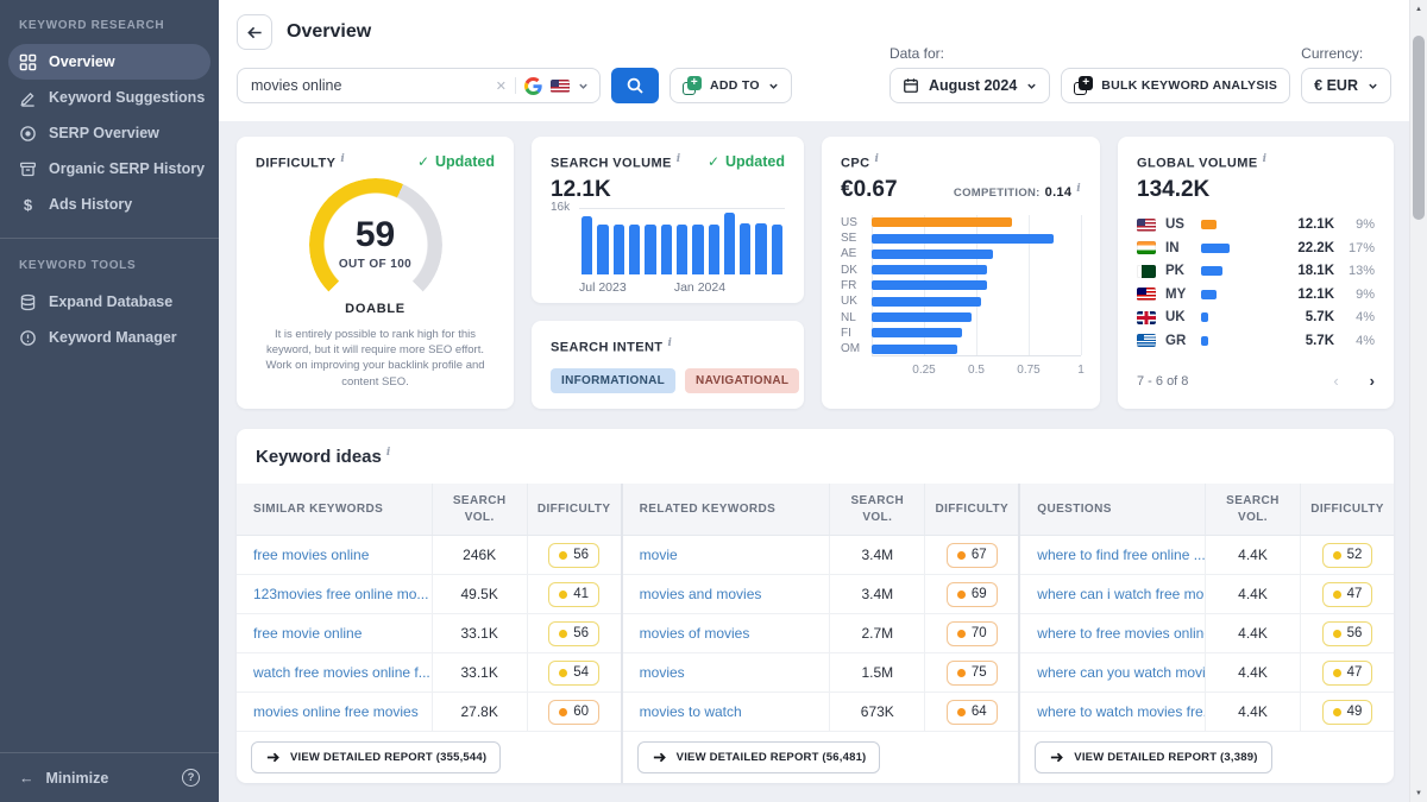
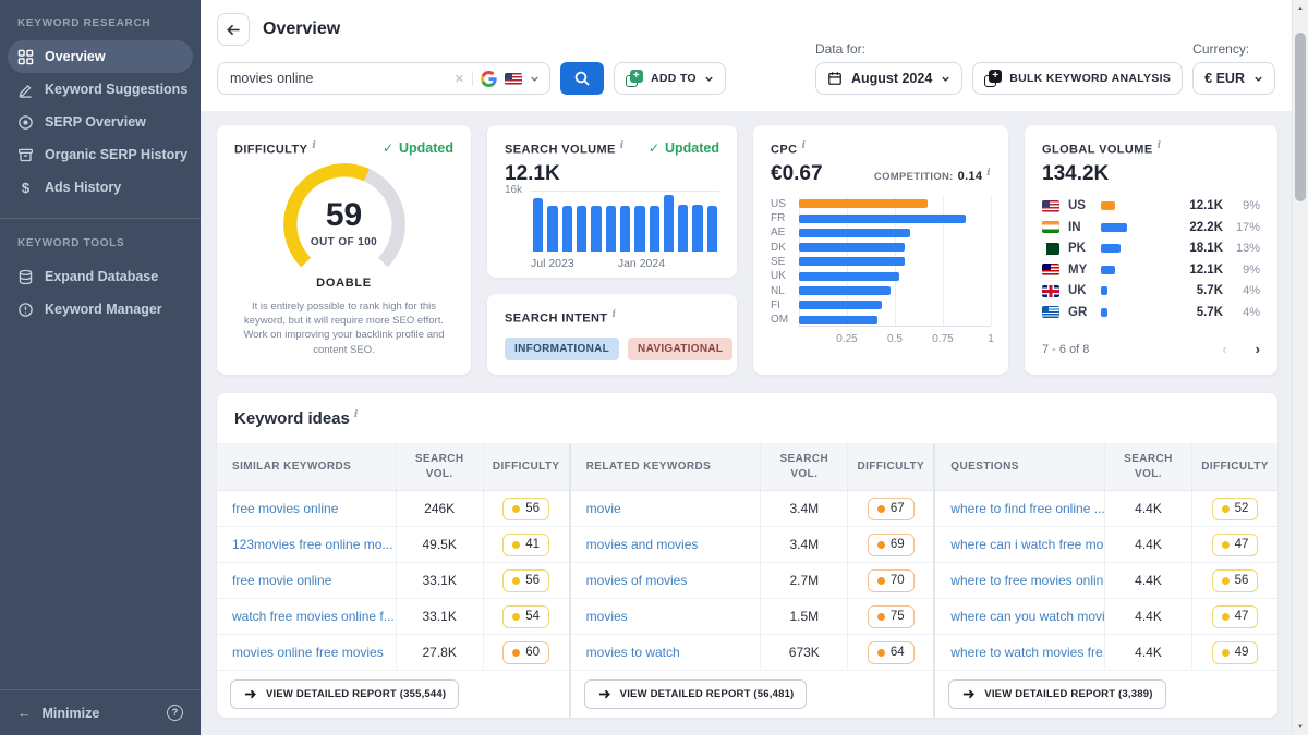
  KEYWORD RESEARCH
  Overview
  Keyword Suggestions
  SERP Overview
  Organic SERP History
  $
  Ads History
  KEYWORD TOOLS
  Expand Database
  Keyword Manager
  ←
  Minimize
  ?
  Overview
  movies online
  ✕
  +
  ADD TO
  Data for:
  August 2024
  +
  BULK KEYWORD ANALYSIS
  Currency:
  € EUR
  DIFFICULTY i
  ✓
  Updated
  59
  OUT OF 100
  It is entirely possible to rank high for this keyword, but it will require more SEO effort. Work on improving your backlink profile and content SEO.
  SEARCH VOLUME i
  ✓
  Updated
  12.1K
  16k
  Jul 2023
  Jan 2024
  SEARCH INTENT i
  INFORMATIONAL
  NAVIGATIONAL
  CPC i
  €0.67
  COMPETITION: 0.14 i
  US
- SE
+ FR
  AE
  DK
- FR
+ SE
  UK
  NL
  FI
  OM
  0.25
  0.5
  0.75
  1
  GLOBAL VOLUME i
  134.2K
  US
  12.1K
  9%
  IN
  22.2K
  17%
  PK
  18.1K
  13%
  MY
  12.1K
  9%
  UK
  5.7K
  4%
  GR
  5.7K
  4%
  7 - 6 of 8
  ‹
  ›
  Keyword ideas i
  SIMILAR KEYWORDS
  SEARCH VOL.
  DIFFICULTY
  free movies online
  246K
  56
  123movies free online mo...
  49.5K
  41
  free movie online
  33.1K
  56
  watch free movies online f...
  33.1K
  54
  movies online free movies
  27.8K
  60
  VIEW DETAILED REPORT (355,544)
  RELATED KEYWORDS
  SEARCH VOL.
  DIFFICULTY
  movie
  3.4M
  67
  movies and movies
  3.4M
  69
  movies of movies
  2.7M
  70
  movies
  1.5M
  75
  movies to watch
  673K
  64
  VIEW DETAILED REPORT (56,481)
  QUESTIONS
  SEARCH VOL.
  DIFFICULTY
  where to find free online ...
  4.4K
  52
  where can i watch free mo
  4.4K
  47
  where to free movies onlin
  4.4K
  56
  where can you watch movi
  4.4K
  47
  where to watch movies fre
  4.4K
  49
  VIEW DETAILED REPORT (3,389)
